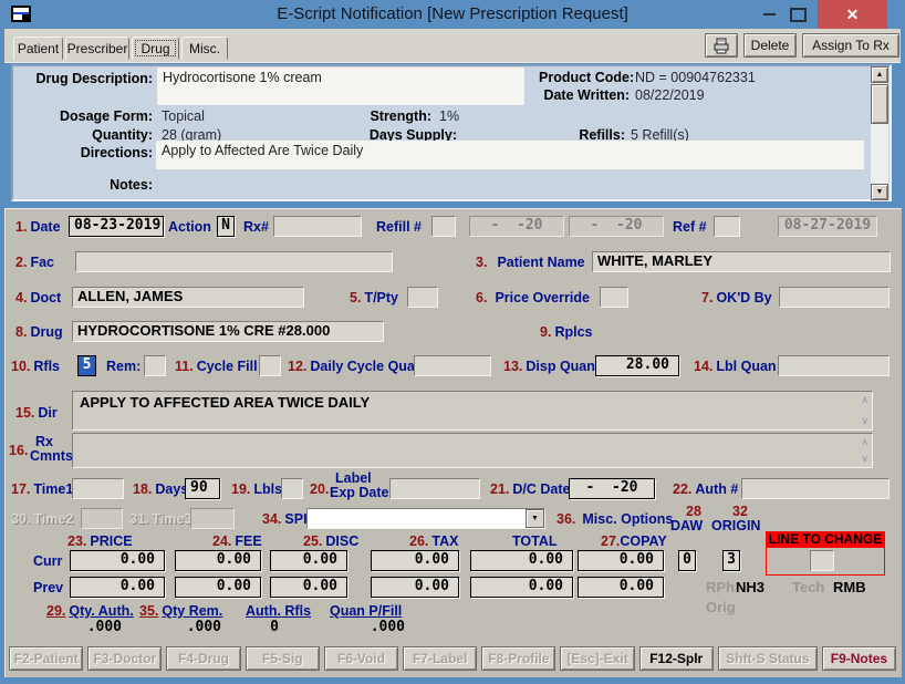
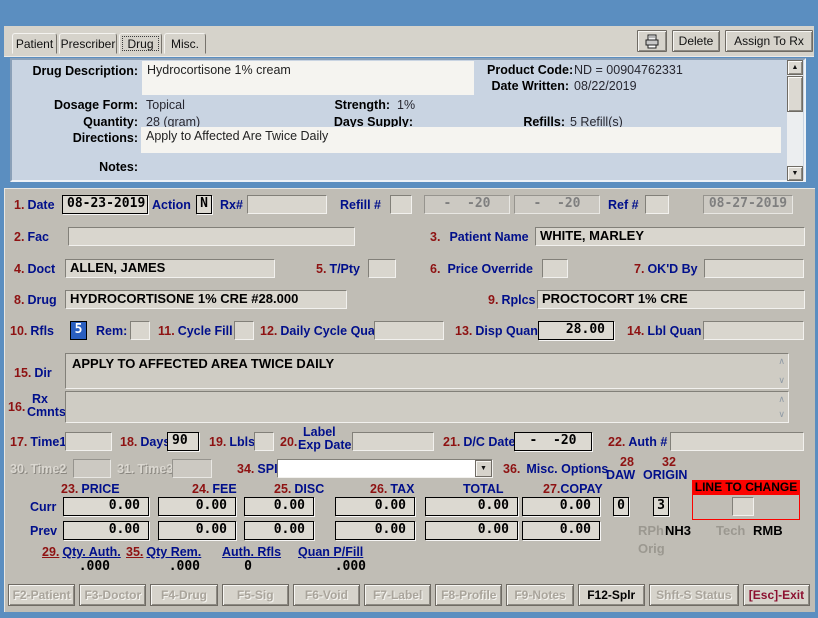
- E-Script Notification [New Prescription Request]
- ✕
  Patient
  Prescriber
  Drug
  Misc.
  Delete
  Assign To Rx
  Drug Description:
  Hydrocortisone 1% cream
  Product Code:
  ND = 00904762331
  Date Written:
  08/22/2019
  Dosage Form:
  Topical
  Strength:
  1%
  Quantity:
  28 (gram)
  Days Supply:
  Refills:
  5 Refill(s)
  Directions:
  Apply to Affected Are Twice Daily
  Notes:
  1. Date
  08-23-2019
  Action
  N
  Rx#
  Refill #
  - -20
  - -20
  Ref #
  08-27-2019
  2. Fac
  3. Patient Name
  WHITE, MARLEY
  4. Doct
  ALLEN, JAMES
  5. T/Pty
  6. Price Override
  7. OK'D By
  8. Drug
  HYDROCORTISONE 1% CRE #28.000
  9. Rplcs
+ PROCTOCORT 1% CRE
  10. Rfls
  5
  Rem:
  11. Cycle Fill
  12. Daily Cycle Qua
  13. Disp Quan
  28.00
  14. Lbl Quan
  15. Dir
  APPLY TO AFFECTED AREA TWICE DAILY
  ∧
  ∨
  16.
  Rx
  Cmnts
  ∧
  ∨
  17. Time1
  18. Day
  90
  19. Lbls
  20.
  Label
  Exp Date
  21. D/C Date
  - -20
  22. Auth #
  30. Time2
  31. Time3
  34. SPI
  36. Misc. Options
  28
  32
  DAW
  ORIGIN
  LINE TO CHANGE
  23. PRICE
  24. FEE
  25. DISC
  26. TAX
  TOTAL
  27.COPAY
  Curr
  0.00
  0.00
  0.00
  0.00
  0.00
  0.00
  0
  3
  Prev
  0.00
  0.00
  0.00
  0.00
  0.00
  0.00
  RPh
  NH3
  Tech
  RMB
  Orig
  29. Qty. Auth.
  .000
  35. Qty Rem.
  .000
  Auth. Rfls
  0
  Quan P/Fill
  .000
  F2-Patient
  F3-Doctor
  F4-Drug
  F5-Sig
  F6-Void
  F7-Label
  F8-Profile
- [Esc]-Exit
+ F9-Notes
  F12-Splr
  Shft-S Status
- F9-Notes
+ [Esc]-Exit
